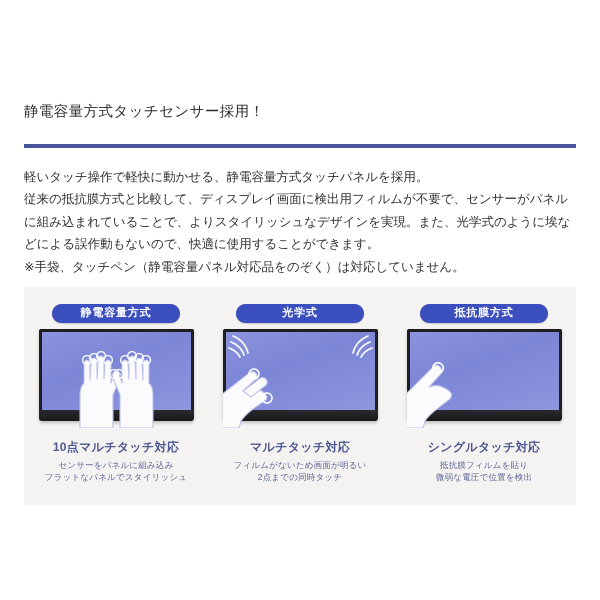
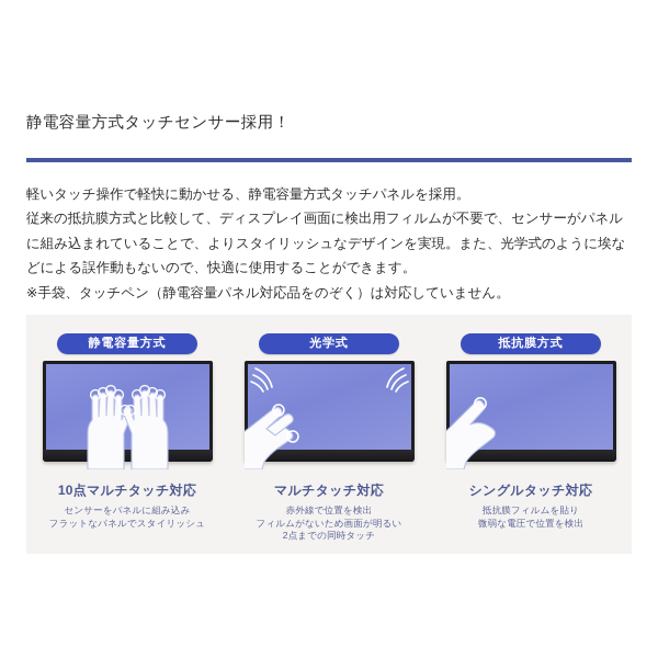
  静電容量方式タッチセンサー採用！
  軽いタッチ操作で軽快に動かせる、静電容量方式タッチパネルを採用。
  従来の抵抗膜方式と比較して、ディスプレイ画面に検出用フィルムが不要で、センサーがパネルに組み込まれていることで、よりスタイリッシュなデザインを実現。また、光学式のように埃などによる誤作動もないので、快適に使用することができます。
  ※手袋、タッチペン（静電容量パネル対応品をのぞく）は対応していません。
  静電容量方式
  10点マルチタッチ対応
  センサーをパネルに組み込み
  フラットなパネルでスタイリッシュ
  光学式
  マルチタッチ対応
+ 赤外線で位置を検出
  フィルムがないため画面が明るい
  2点までの同時タッチ
  抵抗膜方式
  シングルタッチ対応
  抵抗膜フィルムを貼り
  微弱な電圧で位置を検出
